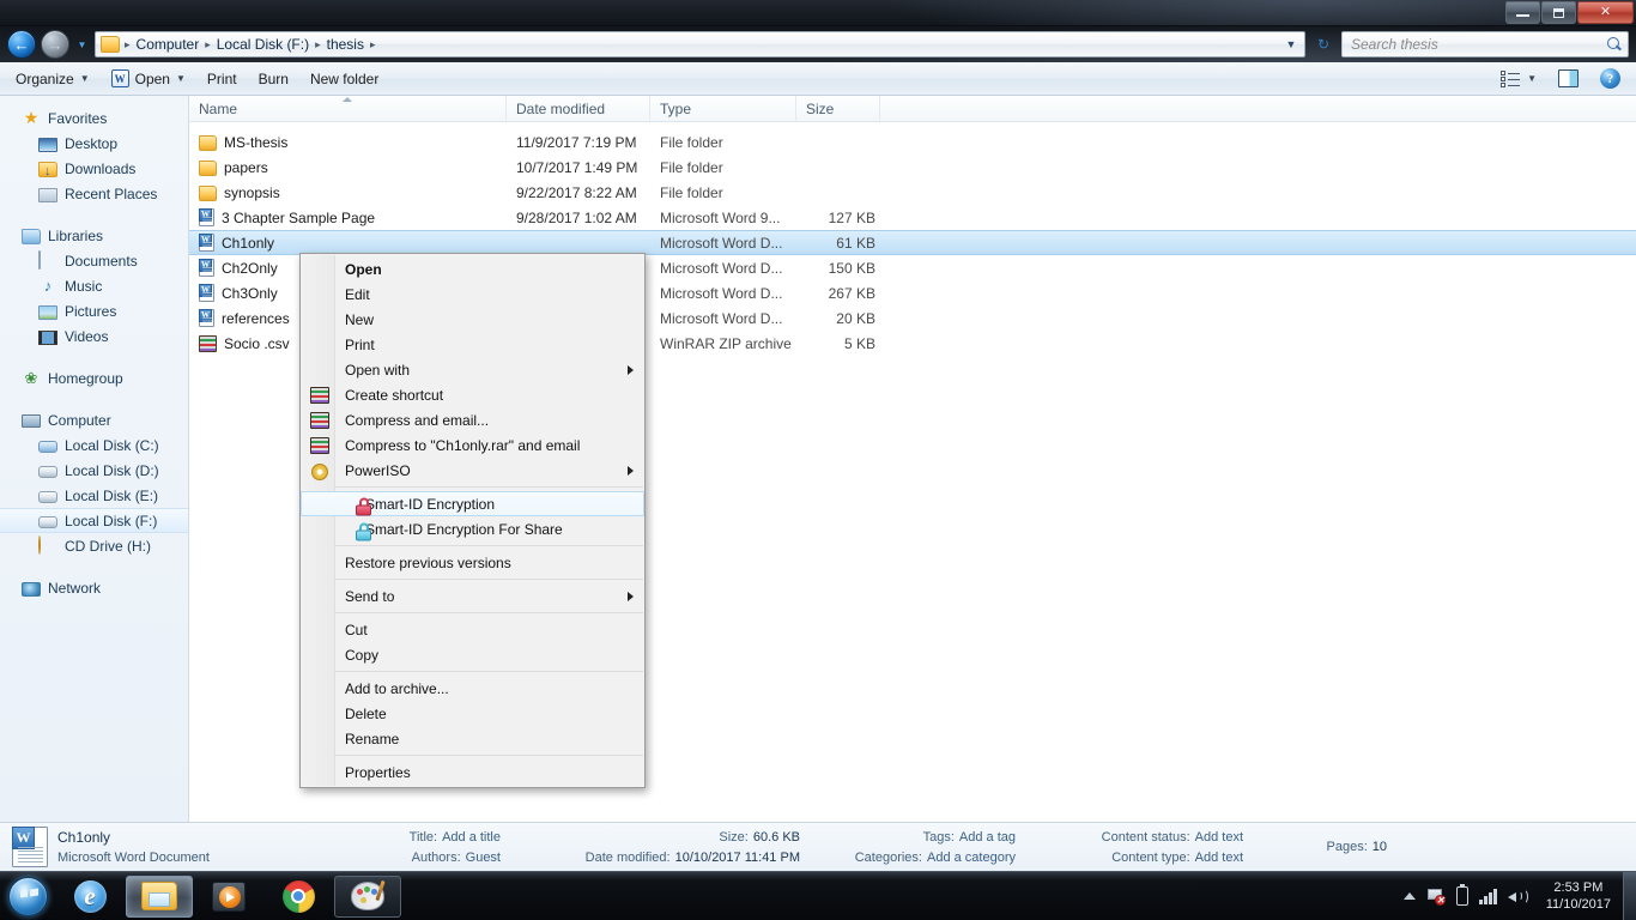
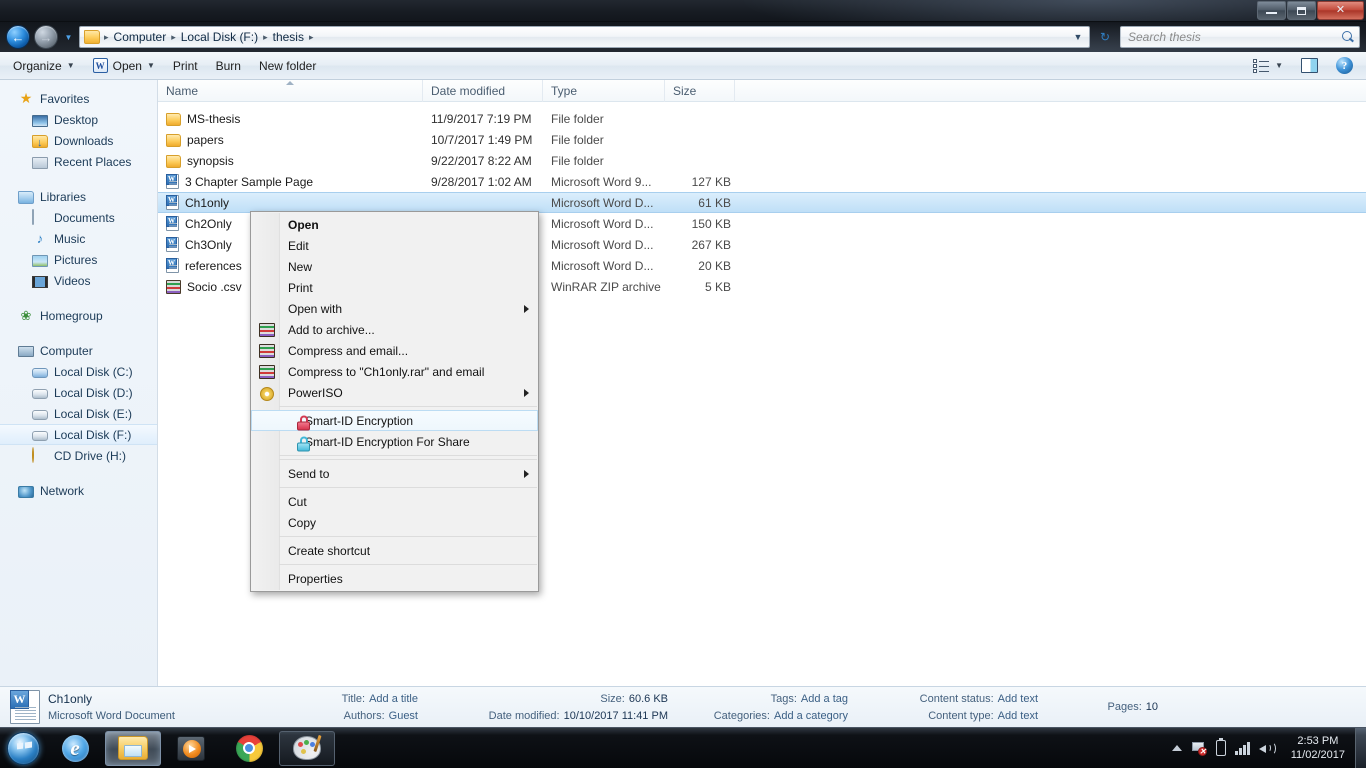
  ✕
  ←
  →
  ▼
  ▸
  Computer
  ▸
  Local Disk (F:)
  ▸
  thesis
  ▸
  ▼
  ↻
  Search thesis
  Organize
  ▼
  W
  Open
  ▼
  Print
  Burn
  New folder
  ▼
  ?
  ★
  Favorites
  Desktop
  Downloads
  Recent Places
  Libraries
  Documents
  ♪
  Music
  Pictures
  Videos
  ❀
  Homegroup
  Computer
  Local Disk (C:)
  Local Disk (D:)
  Local Disk (E:)
  Local Disk (F:)
  CD Drive (H:)
  Network
  Name
  Date modified
  Type
  Size
  MS-thesis
  11/9/2017 7:19 PM
  File folder
  papers
  10/7/2017 1:49 PM
  File folder
  synopsis
  9/22/2017 8:22 AM
  File folder
  3 Chapter Sample Page
  9/28/2017 1:02 AM
  Microsoft Word 9...
  127 KB
  Ch1only
  Microsoft Word D...
  61 KB
  Ch2Only
  Microsoft Word D...
  150 KB
  Ch3Only
  Microsoft Word D...
  267 KB
  references
  Microsoft Word D...
  20 KB
  Socio .csv
  WinRAR ZIP archive
  5 KB
  Ch1only
  Microsoft Word Document
  Title:
  Add a title
  Authors:
  Guest
  Size:
  60.6 KB
  Date modified:
  10/10/2017 11:41 PM
  Tags:
  Add a tag
  Categories:
  Add a category
  Content status:
  Add text
  Content type:
  Add text
  Pages:
  10
  Open
  Edit
  New
  Print
  Open with
- Create shortcut
+ Add to archive...
  Compress and email...
  Compress to "Ch1only.rar" and email
  PowerISO
  mart-ID Encryption
  mart-ID Encryption For Share
- Restore previous versions
  Send to
  Cut
  Copy
- Add to archive...
+ Create shortcut
- Delete
- Rename
  Properties
  ✕
  2:53 PM
- 11/10/2017
+ 11/02/2017
